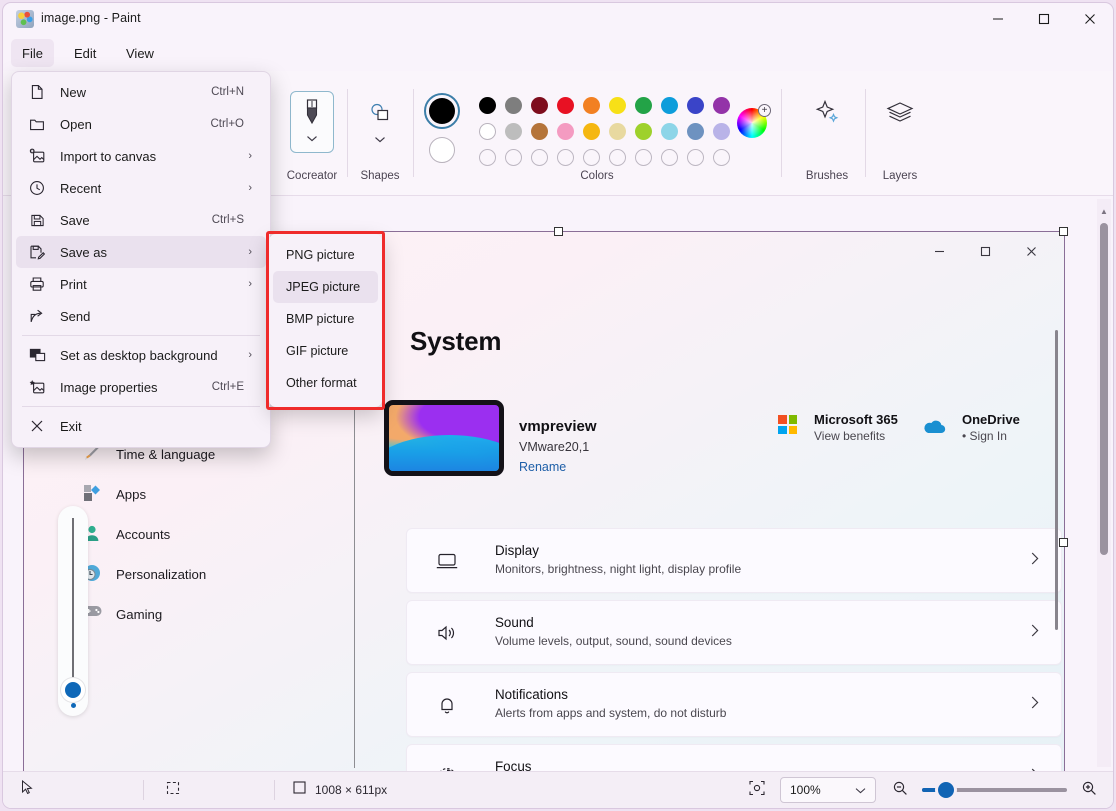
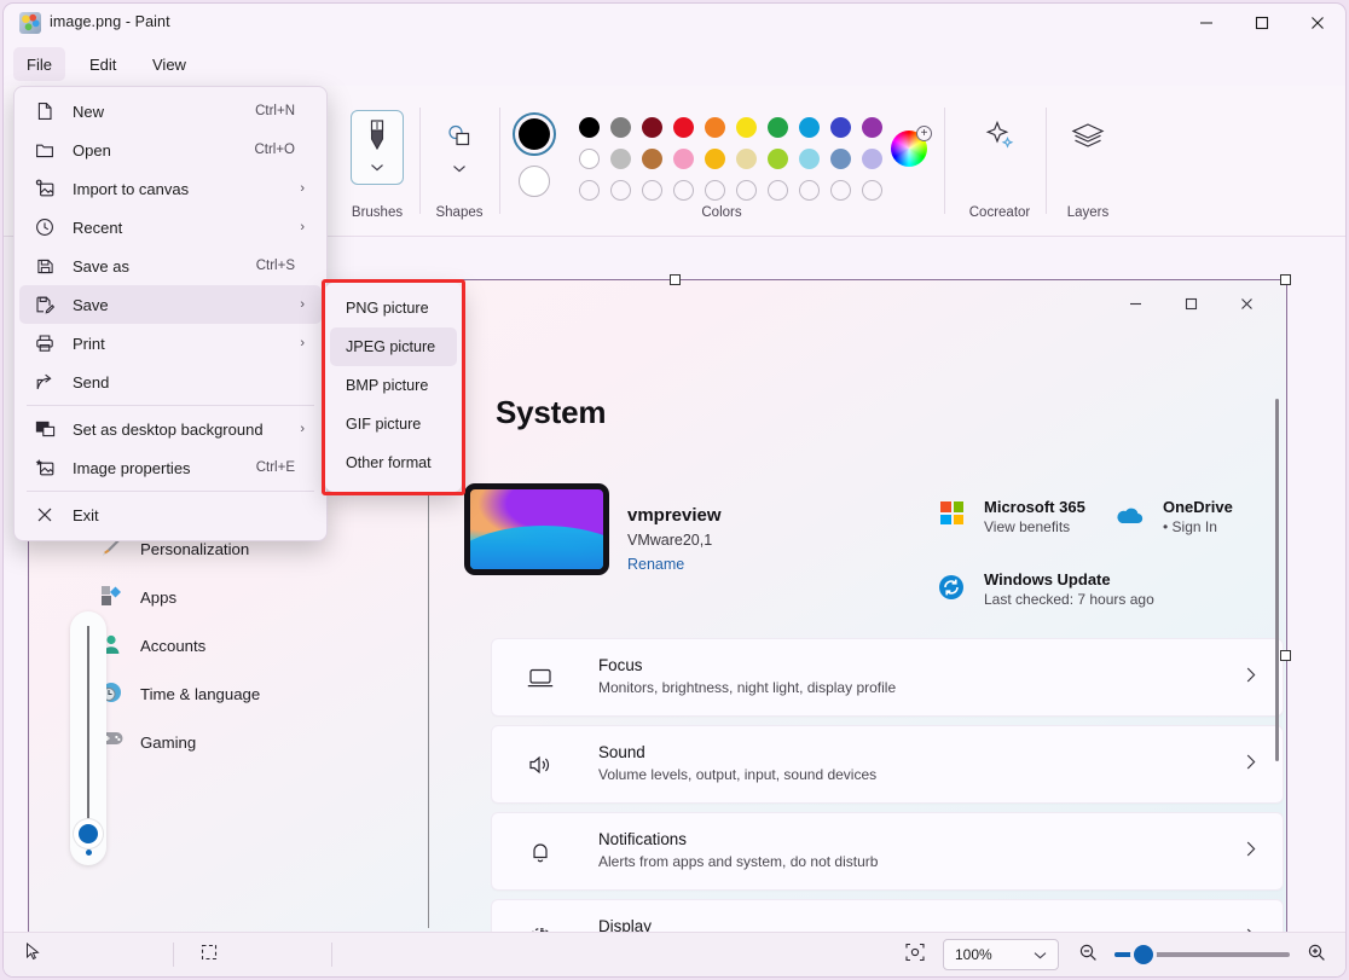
  image.png - Paint
  File
  Edit
  View
- Cocreator
+ Brushes
  Shapes
  +
  Colors
- Brushes
+ Cocreator
  Layers
- Time & language
+ Personalization
  Apps
  Accounts
- Personalization
+ Time & language
  Gaming
  System
  vmpreview
  VMware20,1
  Rename
  Microsoft 365
  View benefits
  OneDrive
  • Sign In
+ Windows Update
+ Last checked: 7 hours ago
- Display
+ Focus
  Monitors, brightness, night light, display profile
  Sound
- Volume levels, output, sound, sound devices
+ Volume levels, output, input, sound devices
  Notifications
  Alerts from apps and system, do not disturb
- Focus
+ Display
- ▲
  New
  Ctrl+N
  Open
  Ctrl+O
  Import to canvas
  ›
  Recent
  ›
- Save
+ Save as
  Ctrl+S
- Save as
+ Save
  ›
  Print
  ›
  Send
  Set as desktop background
  ›
  Image properties
  Ctrl+E
  Exit
  PNG picture
  JPEG picture
  BMP picture
  GIF picture
  Other format
- 1008 × 611px
  100%
